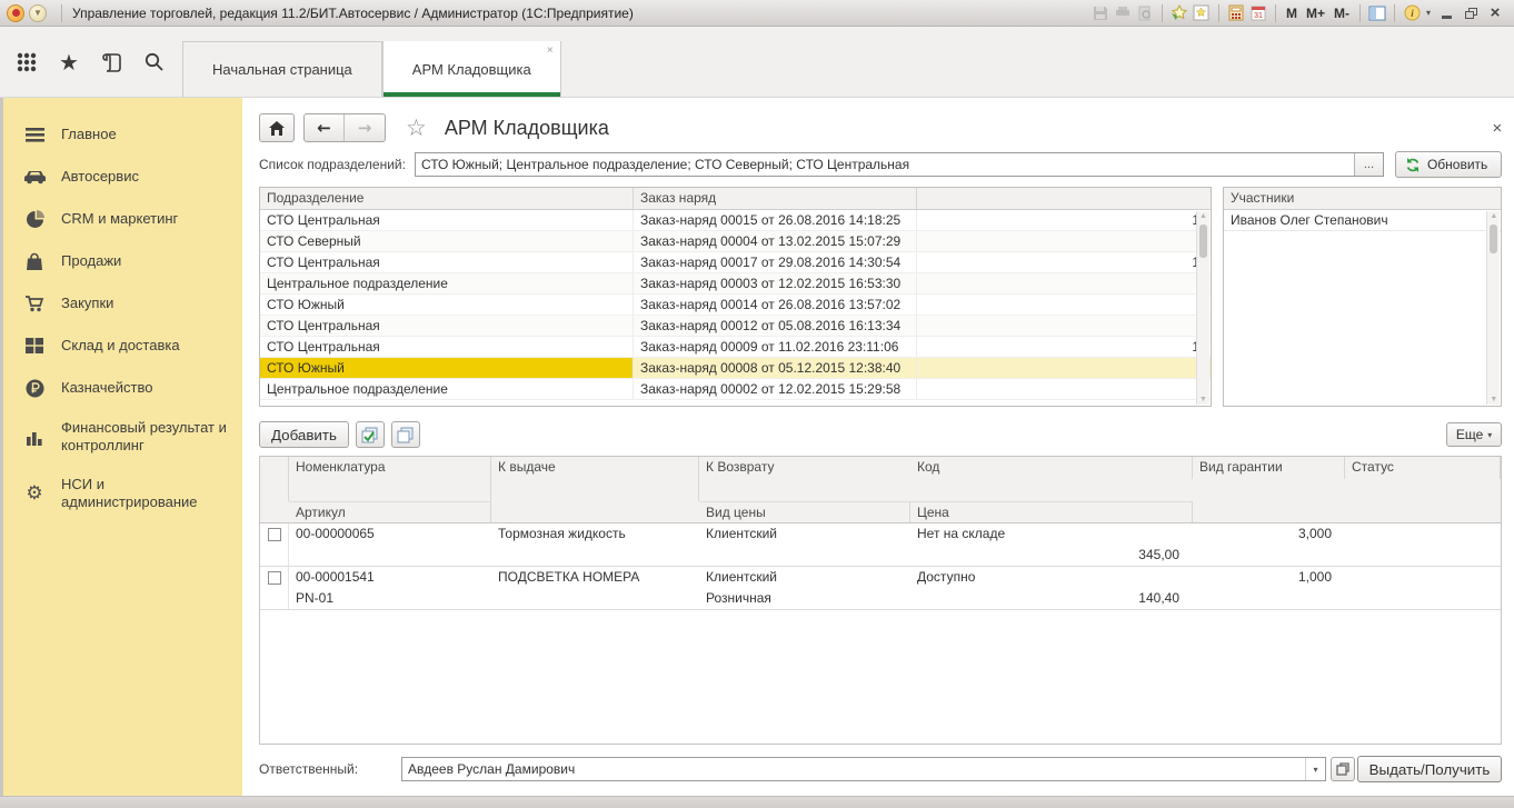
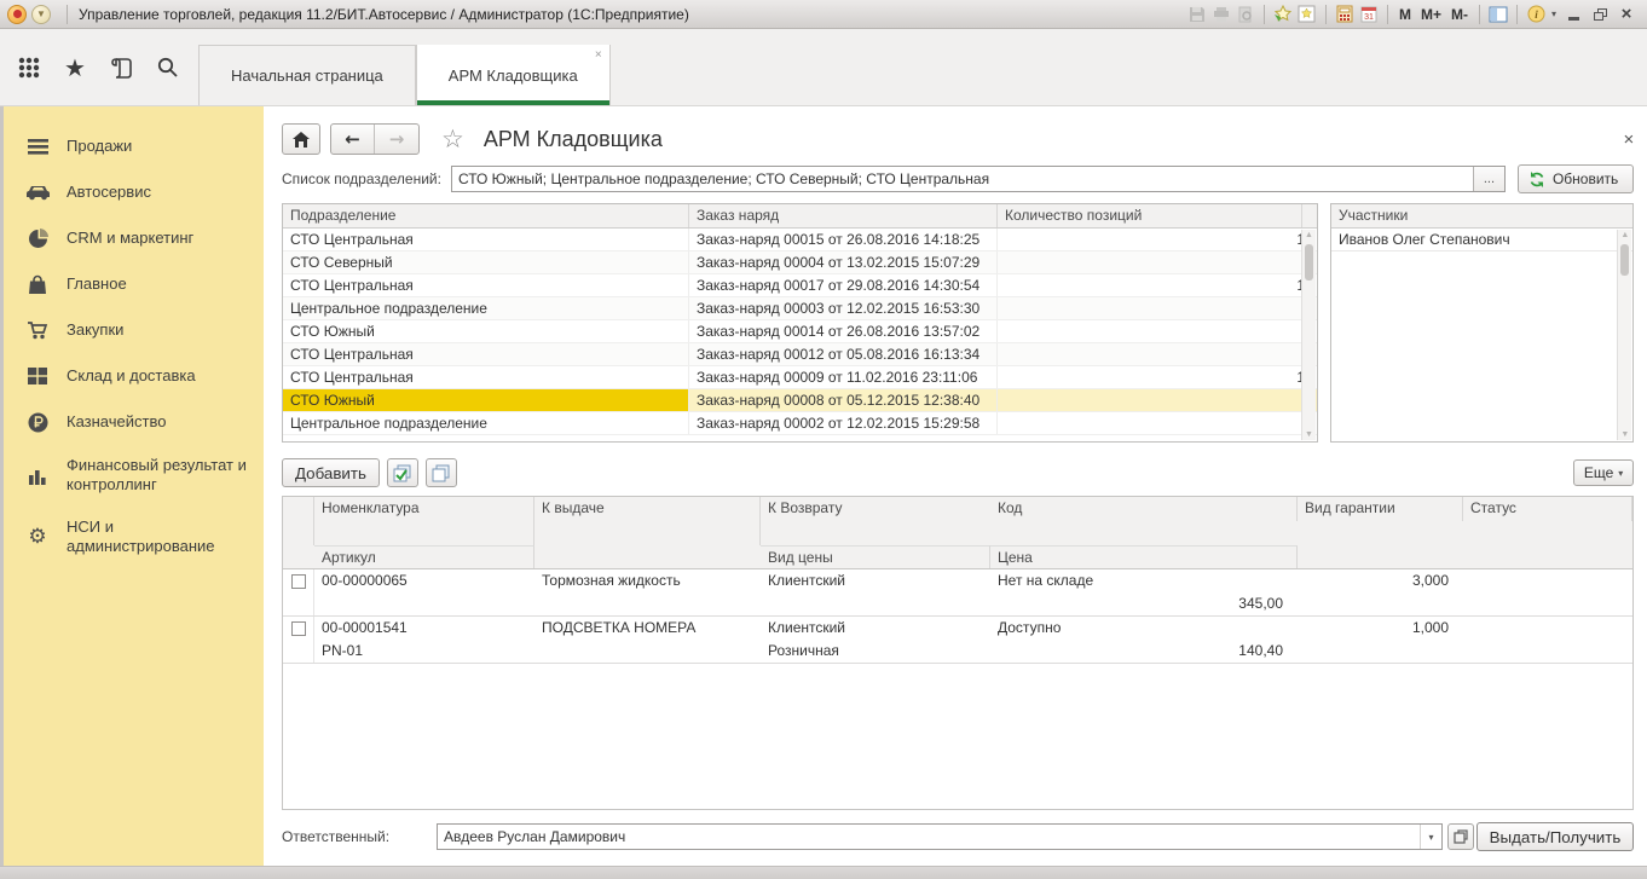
  ▼
  Управление торговлей, редакция 11.2/БИТ.Автосервис / Администратор (1С:Предприятие)
  M
  M+
  M-
  i
  ▾
  ×
  ★
  Начальная страница
  АРМ Кладовщика
  ×
- Главное
+ Продажи
  Автосервис
  CRM и маркетинг
- Продажи
+ Главное
  Закупки
  Склад и доставка
  Казначейство
  Финансовый результат и контроллинг
  ⚙
  НСИ и администрирование
  ←
  →
  ☆
  АРМ Кладовщика
  ×
  Список подразделений:
  СТО Южный; Центральное подразделение; СТО Северный; СТО Центральная
  ...
  Обновить
  Подразделение
  Заказ наряд
+ Количество позиций
  СТО Центральная
  Заказ-наряд 00015 от 26.08.2016 14:18:25
  СТО Северный
  Заказ-наряд 00004 от 13.02.2015 15:07:29
  СТО Центральная
  Заказ-наряд 00017 от 29.08.2016 14:30:54
  Центральное подразделение
  Заказ-наряд 00003 от 12.02.2015 16:53:30
  СТО Южный
  Заказ-наряд 00014 от 26.08.2016 13:57:02
  СТО Центральная
  Заказ-наряд 00012 от 05.08.2016 16:13:34
  СТО Центральная
  Заказ-наряд 00009 от 11.02.2016 23:11:06
  СТО Южный
  Заказ-наряд 00008 от 05.12.2015 12:38:40
  Центральное подразделение
  Заказ-наряд 00002 от 12.02.2015 15:29:58
  Участники
  Иванов Олег Степанович
  Добавить
  Еще
  ▾
  Код
  Номенклатура
  Вид гарантии
  Статус
  К выдаче
  К Возврату
  Артикул
  Вид цены
  Цена
  00-00000065
  Тормозная жидкость
  Клиентский
  Нет на складе
  3,000
  345,00
  00-00001541
  ПОДСВЕТКА НОМЕРА
  Клиентский
  Доступно
  1,000
  PN-01
  Розничная
  140,40
  Ответственный:
  Авдеев Руслан Дамирович
  ▾
  Выдать/Получить
